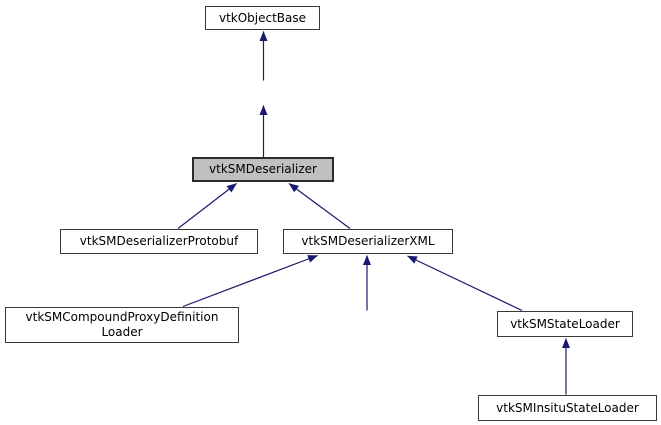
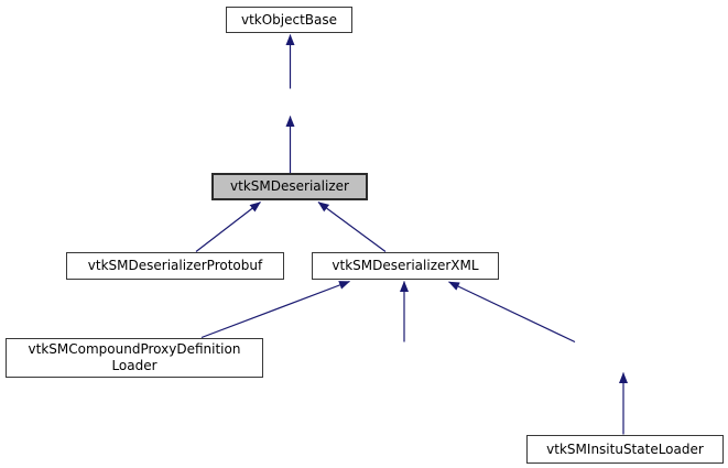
  vtkObjectBase
  vtkSMDeserializer
  vtkSMDeserializerProtobuf
  vtkSMDeserializerXML
  vtkSMCompoundProxyDefinition
  Loader
- vtkSMStateLoader
  vtkSMInsituStateLoader
